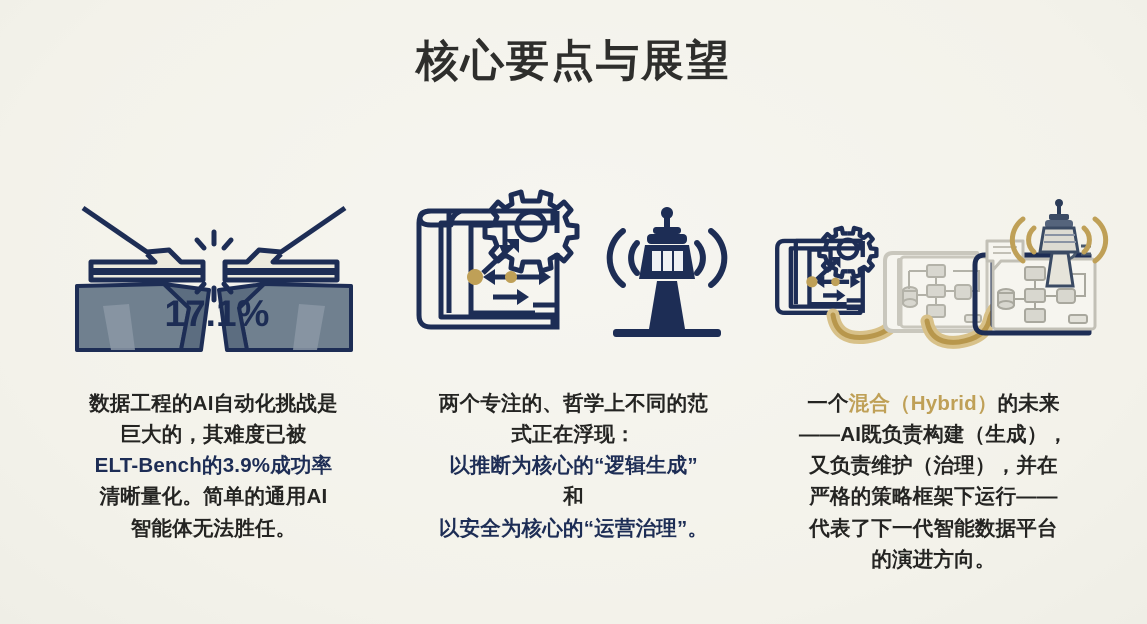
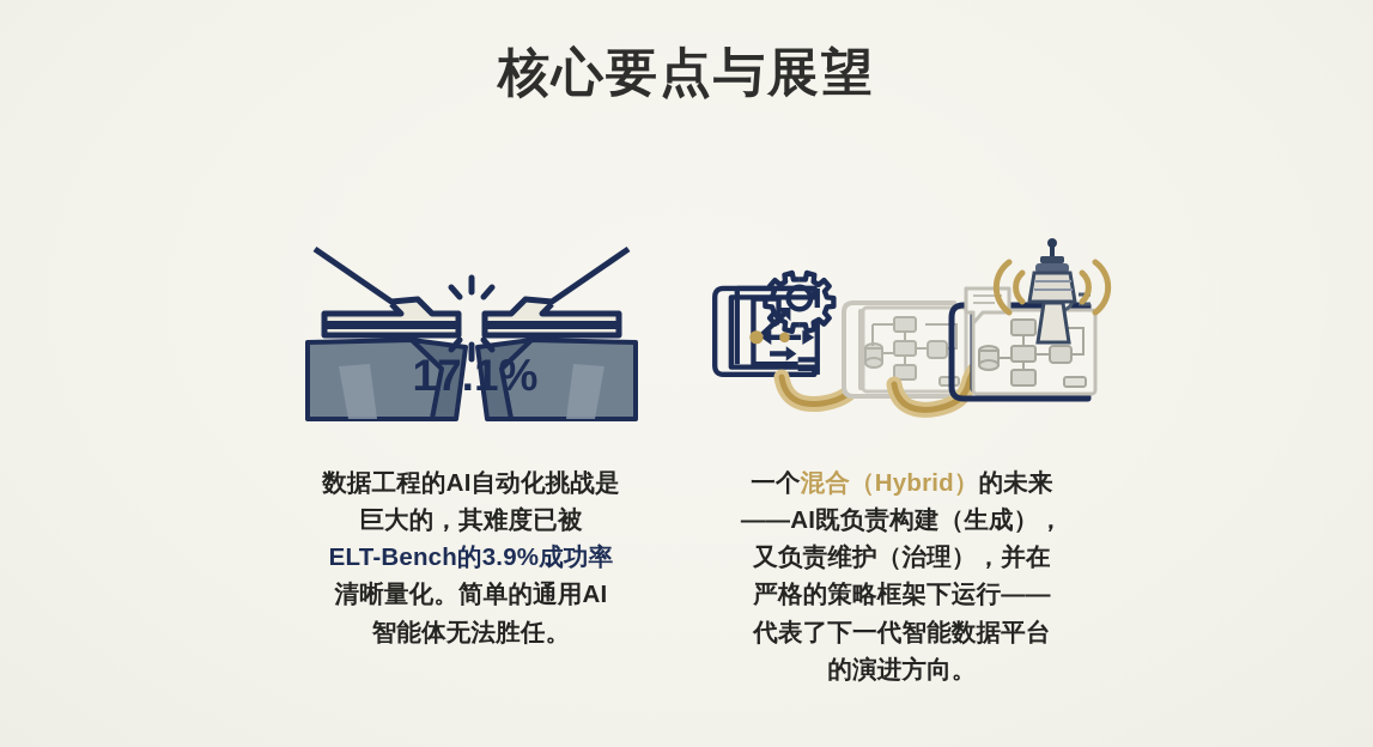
  核心要点与展望
  17.1%
  数据工程的AI自动化挑战是
  巨大的，其难度已被
  ELT-Bench的3.9%成功率
  清晰量化。简单的通用AI
  智能体无法胜任。
- 两个专注的、哲学上不同的范
- 式正在浮现：
- 以推断为核心的“逻辑生成”
- 和
- 以安全为核心的“运营治理”。
  一个混合（Hybrid）的未来
  ——AI既负责构建（生成），
  又负责维护（治理），并在
  严格的策略框架下运行——
  代表了下一代智能数据平台
  的演进方向。
